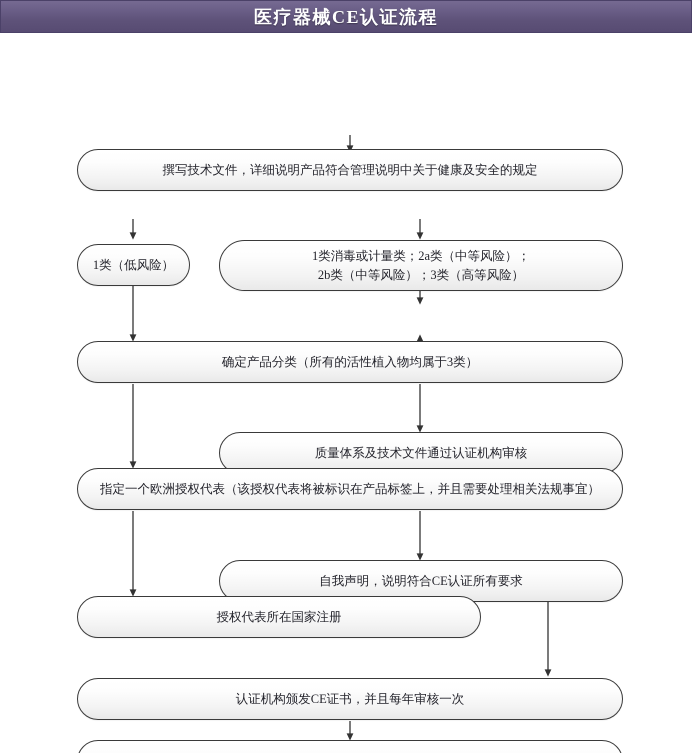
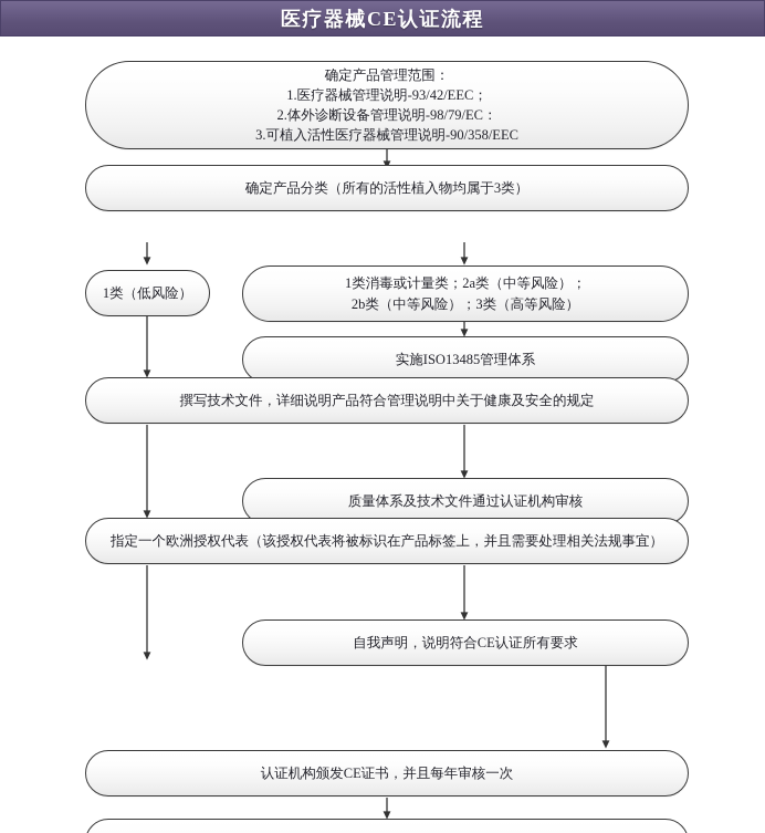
  医疗器械CE认证流程
+ 确定产品管理范围：
+ 1.医疗器械管理说明-93/42/EEC；
+ 2.体外诊断设备管理说明-98/79/EC：
+ 3.可植入活性医疗器械管理说明-90/358/EEC
- 撰写技术文件，详细说明产品符合管理说明中关于健康及安全的规定
+ 确定产品分类（所有的活性植入物均属于3类）
  1类（低风险）
  1类消毒或计量类；2a类（中等风险）；
  2b类（中等风险）；3类（高等风险）
+ 实施ISO13485管理体系
- 确定产品分类（所有的活性植入物均属于3类）
+ 撰写技术文件，详细说明产品符合管理说明中关于健康及安全的规定
  质量体系及技术文件通过认证机构审核
  指定一个欧洲授权代表（该授权代表将被标识在产品标签上，并且需要处理相关法规事宜）
  自我声明，说明符合CE认证所有要求
- 授权代表所在国家注册
  认证机构颁发CE证书，并且每年审核一次
